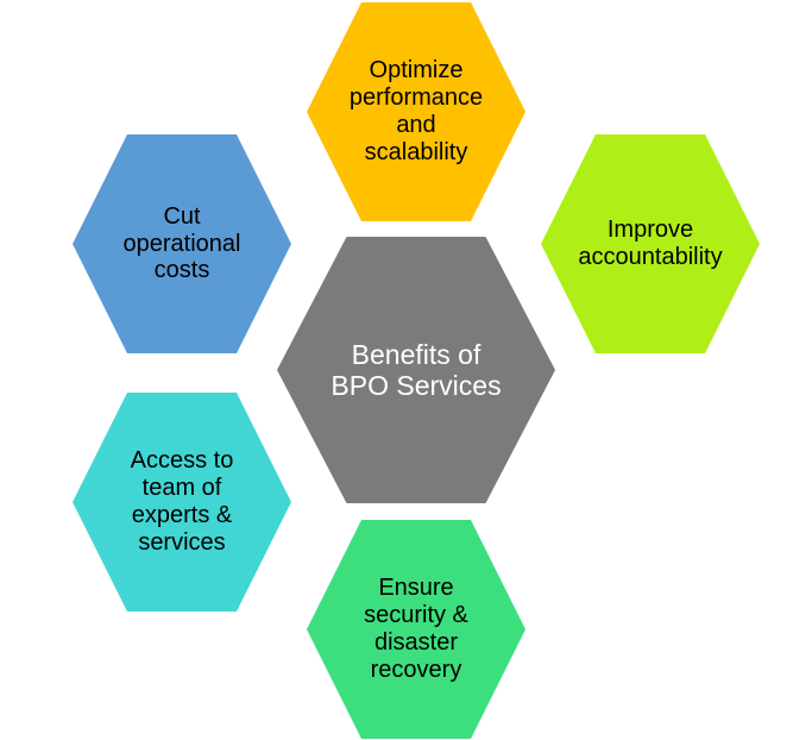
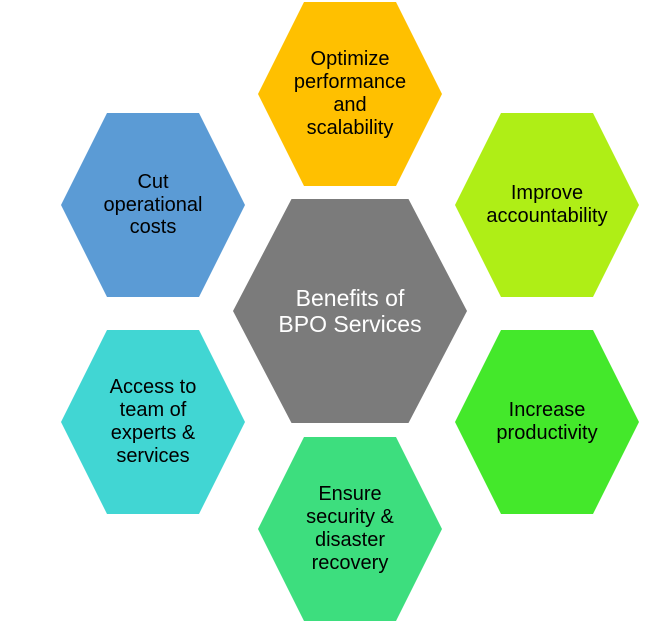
  Cut
  operational
  costs
  Access to
  team of
  experts &
  services
  Optimize
  performance
  and
  scalability
  Ensure
  security &
  disaster
  recovery
  Improve
  accountability
+ Increase
+ productivity
  Benefits of
  BPO Services
